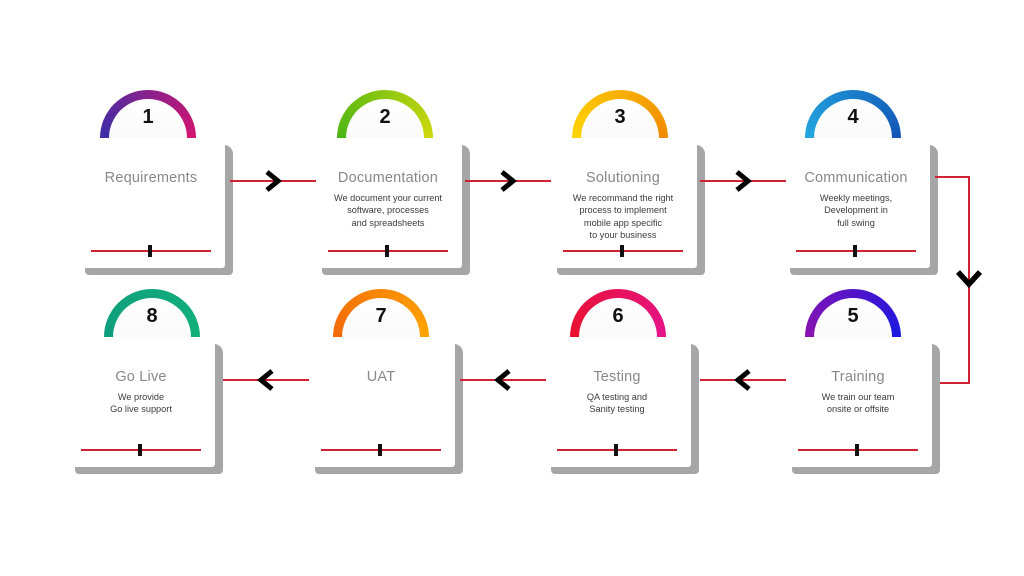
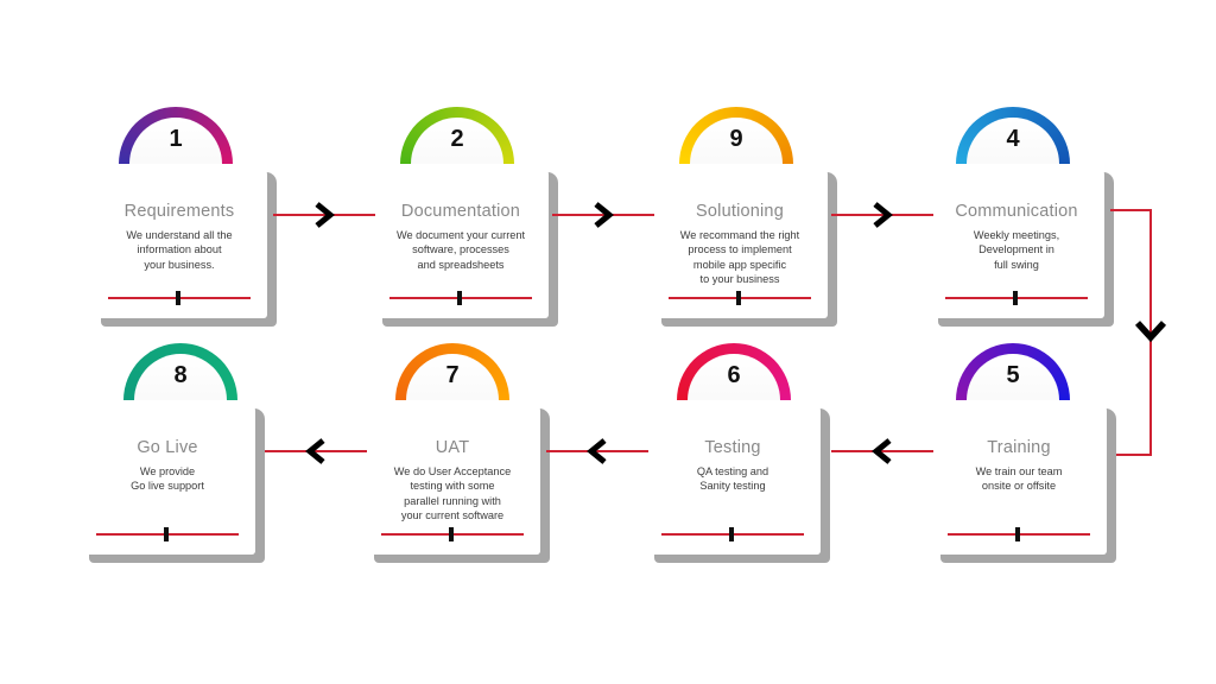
  Requirements
+ We understand all the
+ information about
+ your business.
  1
  Documentation
  We document your current
  software, processes
  and spreadsheets
  2
  Solutioning
  We recommand the right
  process to implement
  mobile app specific
  to your business
- 3
+ 9
  Communication
  Weekly meetings,
  Development in
  full swing
  4
  Go Live
  We provide
  Go live support
  8
  UAT
+ We do User Acceptance
+ testing with some
+ parallel running with
+ your current software
  7
  Testing
  QA testing and
  Sanity testing
  6
  Training
  We train our team
  onsite or offsite
  5
